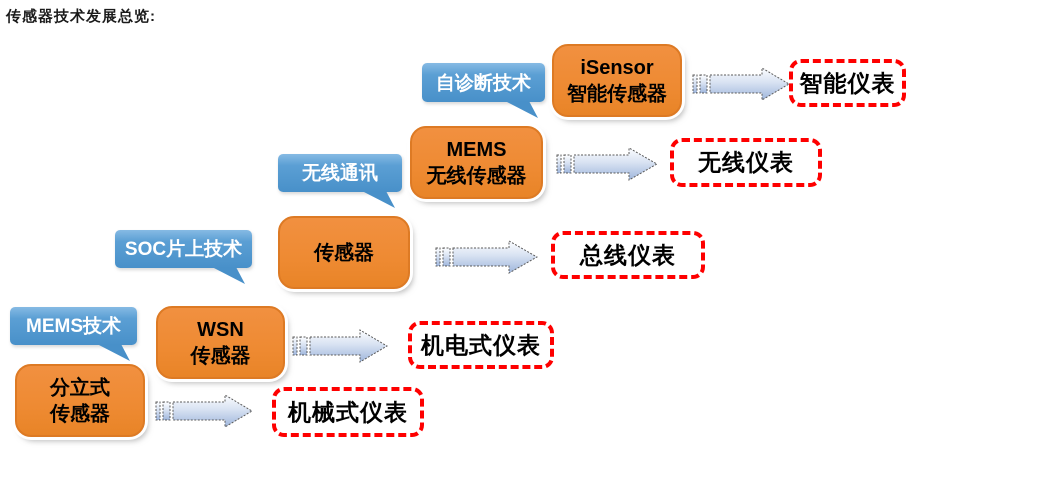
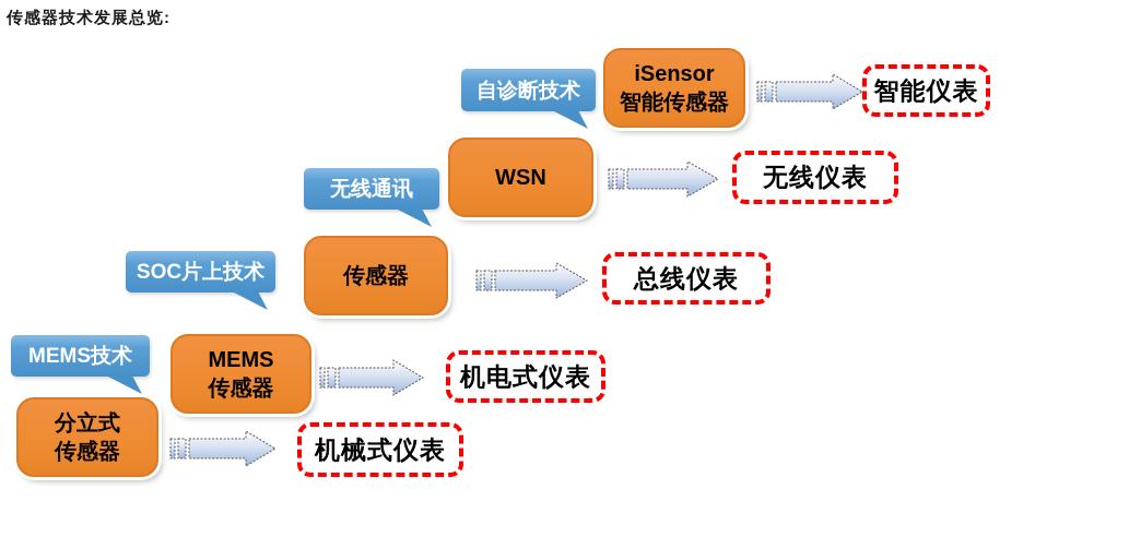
  传感器技术发展总览:
  自诊断技术
  iSensor
  智能传感器
  智能仪表
  无线通讯
- MEMS
+ WSN
- 无线传感器
  无线仪表
  SOC片上技术
  传感器
  总线仪表
  MEMS技术
- WSN
+ MEMS
  传感器
  机电式仪表
  分立式
  传感器
  机械式仪表
